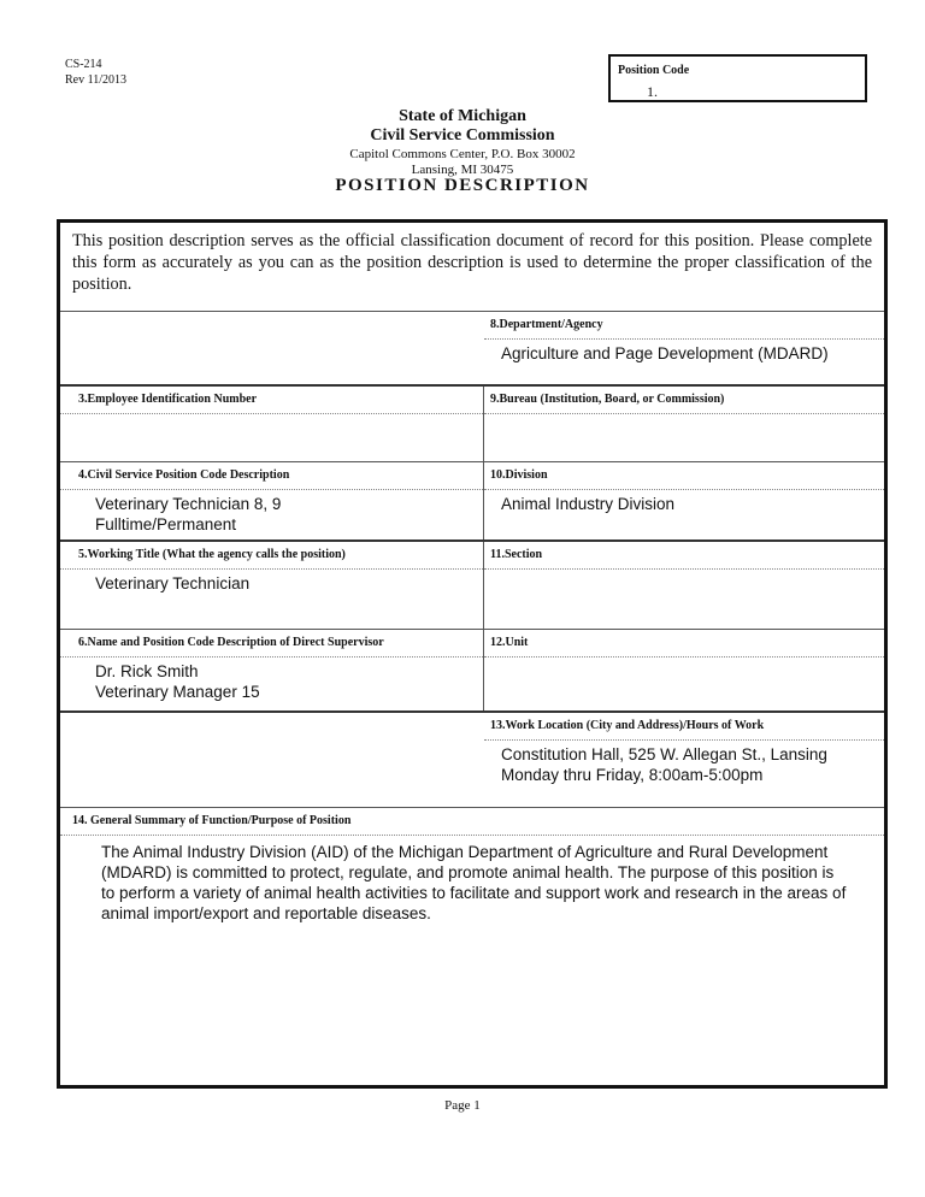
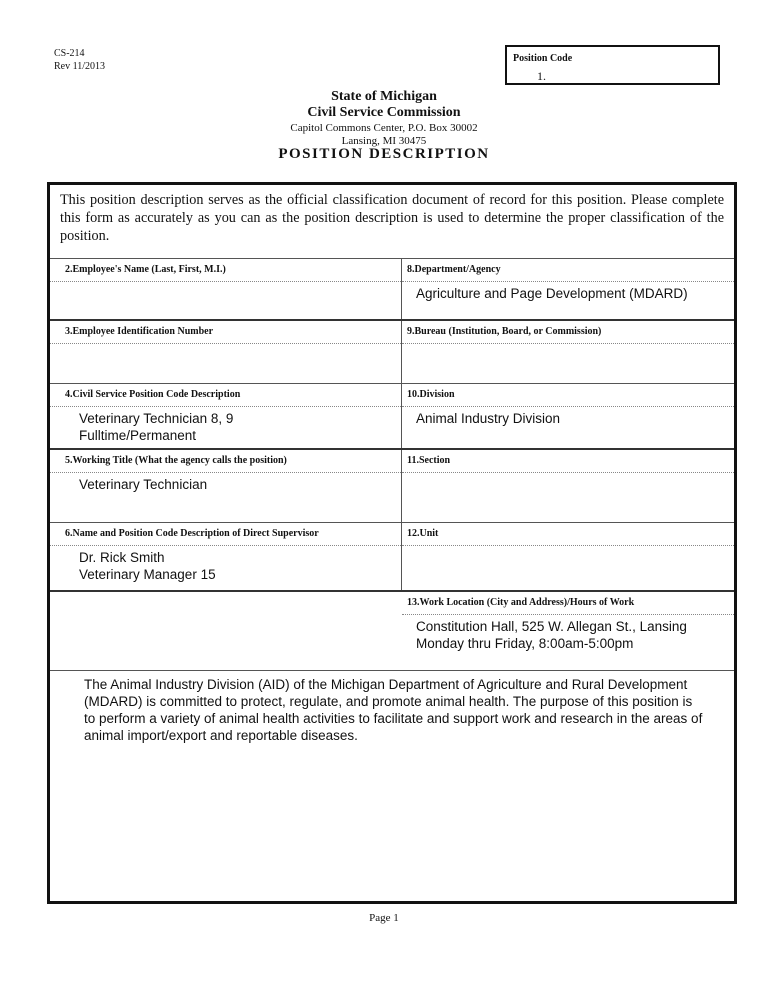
  CS-214
  Rev 11/2013
  Position Code
  1.
  State of Michigan
  Civil Service Commission
  Capitol Commons Center, P.O. Box 30002
  Lansing, MI 30475
  POSITION DESCRIPTION
  This position description serves as the official classification document of record for this position. Please complete this form as accurately as you can as the position description is used to determine the proper classification of the position.
+ 2.Employee's Name (Last, First, M.I.)
  8.Department/Agency
  Agriculture and Page Development (MDARD)
  3.Employee Identification Number
  9.Bureau (Institution, Board, or Commission)
  4.Civil Service Position Code Description
  Veterinary Technician 8, 9
  Fulltime/Permanent
  10.Division
  Animal Industry Division
  5.Working Title (What the agency calls the position)
  Veterinary Technician
  11.Section
  6.Name and Position Code Description of Direct Supervisor
  Dr. Rick Smith
  Veterinary Manager 15
  12.Unit
  13.Work Location (City and Address)/Hours of Work
  Constitution Hall, 525 W. Allegan St., Lansing
  Monday thru Friday, 8:00am-5:00pm
- 14. General Summary of Function/Purpose of Position
  The Animal Industry Division (AID) of the Michigan Department of Agriculture and Rural Development (MDARD) is committed to protect, regulate, and promote animal health. The purpose of this position is to perform a variety of animal health activities to facilitate and support work and research in the areas of animal import/export and reportable diseases.
  Page 1
